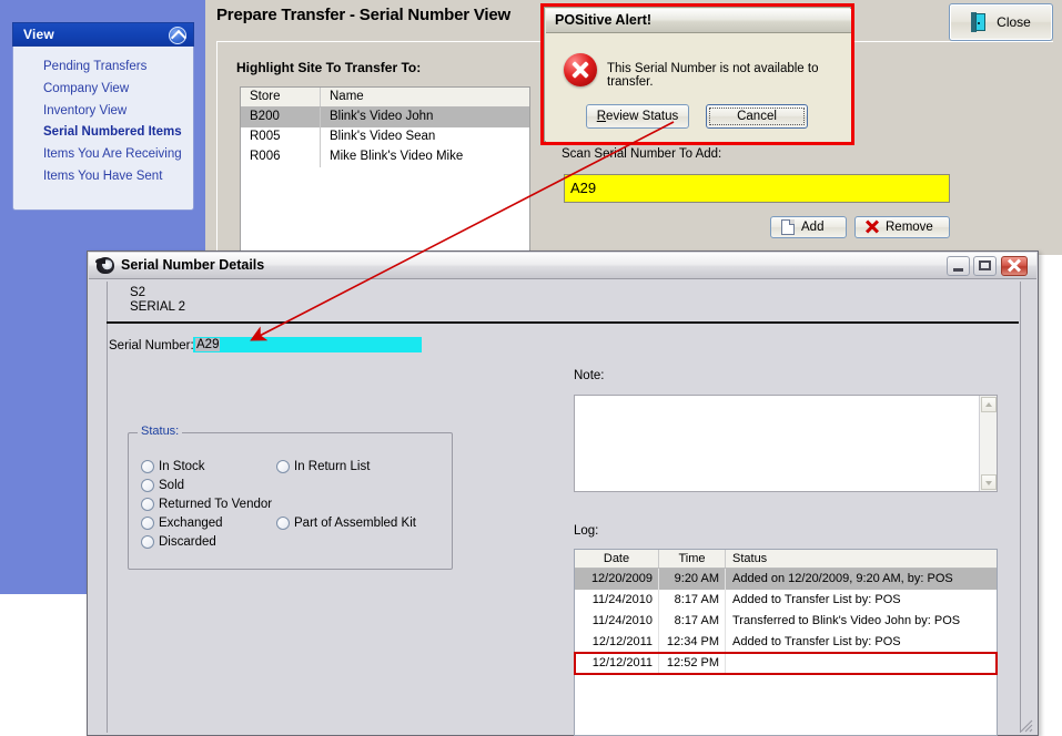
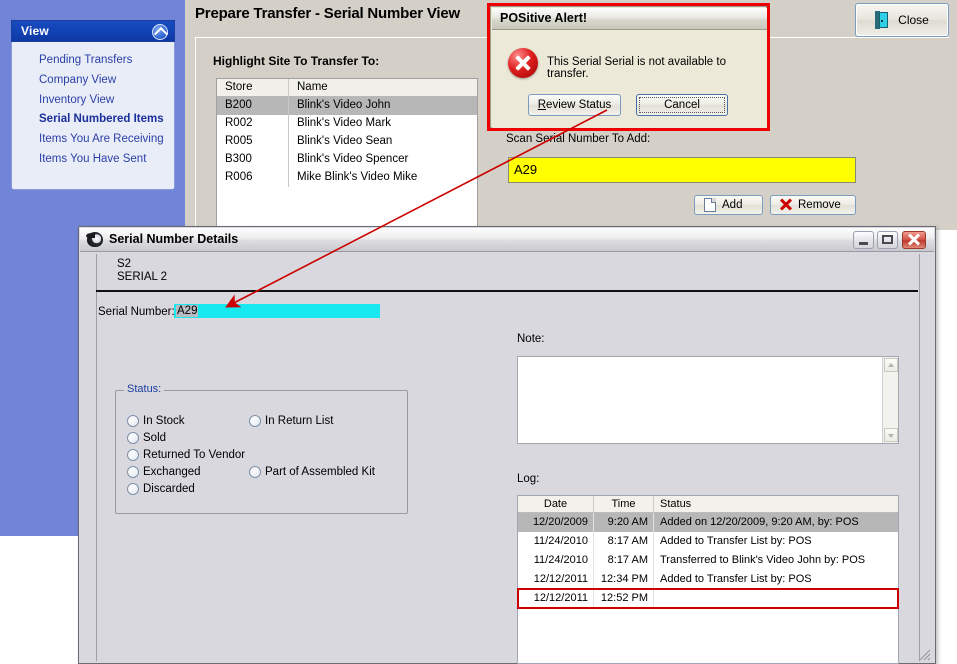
  View
  Pending Transfers
  Company View
  Inventory View
  Serial Numbered Items
  Items You Are Receiving
  Items You Have Sent
  Prepare Transfer - Serial Number View
  Close
  Highlight Site To Transfer To:
  Store
  Name
  B200
  Blink's Video John
+ R002
+ Blink's Video Mark
  R005
  Blink's Video Sean
+ B300
+ Blink's Video Spencer
  R006
  Mike Blink's Video Mike
  Scan Seial Number To Add:
  A29
  Add
  Remove
  POSitive Alert!
- This Serial Number is not available to transfer.
+ This Serial Serial is not available to transfer.
  Review Status
  Cancel
  Serial Number Details
  S2
  SERIAL 2
  Serial Number
  A29
  Status:
  In Stock
  Sold
  Returned To Vendor
  Exchanged
  Discarded
  In Return List
  Part of Assembled Kit
  Note:
  Log:
  Date
  Time
  Status
  12/20/2009
  9:20 AM
  Added on 12/20/2009, 9:20 AM, by: POS
  11/24/2010
  8:17 AM
  Added to Transfer List by: POS
  11/24/2010
  8:17 AM
  Transferred to Blink's Video John by: POS
  12/12/2011
  12:34 PM
  Added to Transfer List by: POS
  12/12/2011
  12:52 PM
